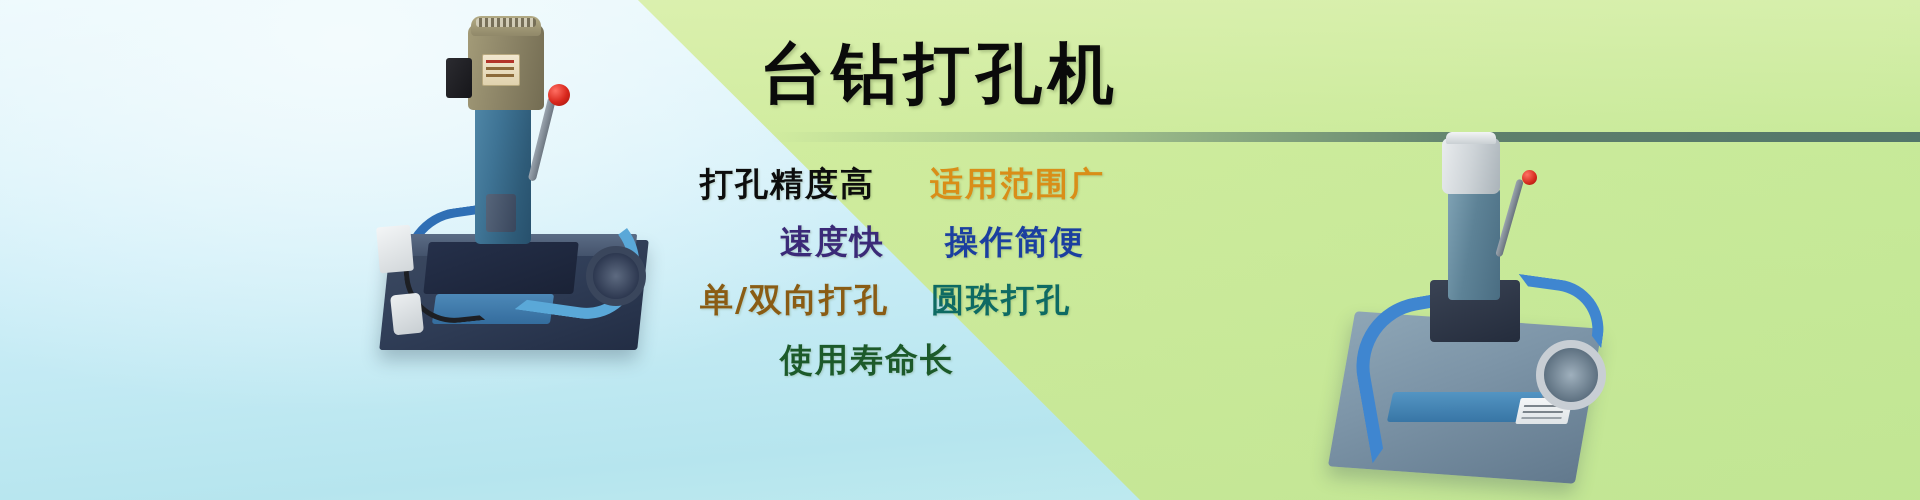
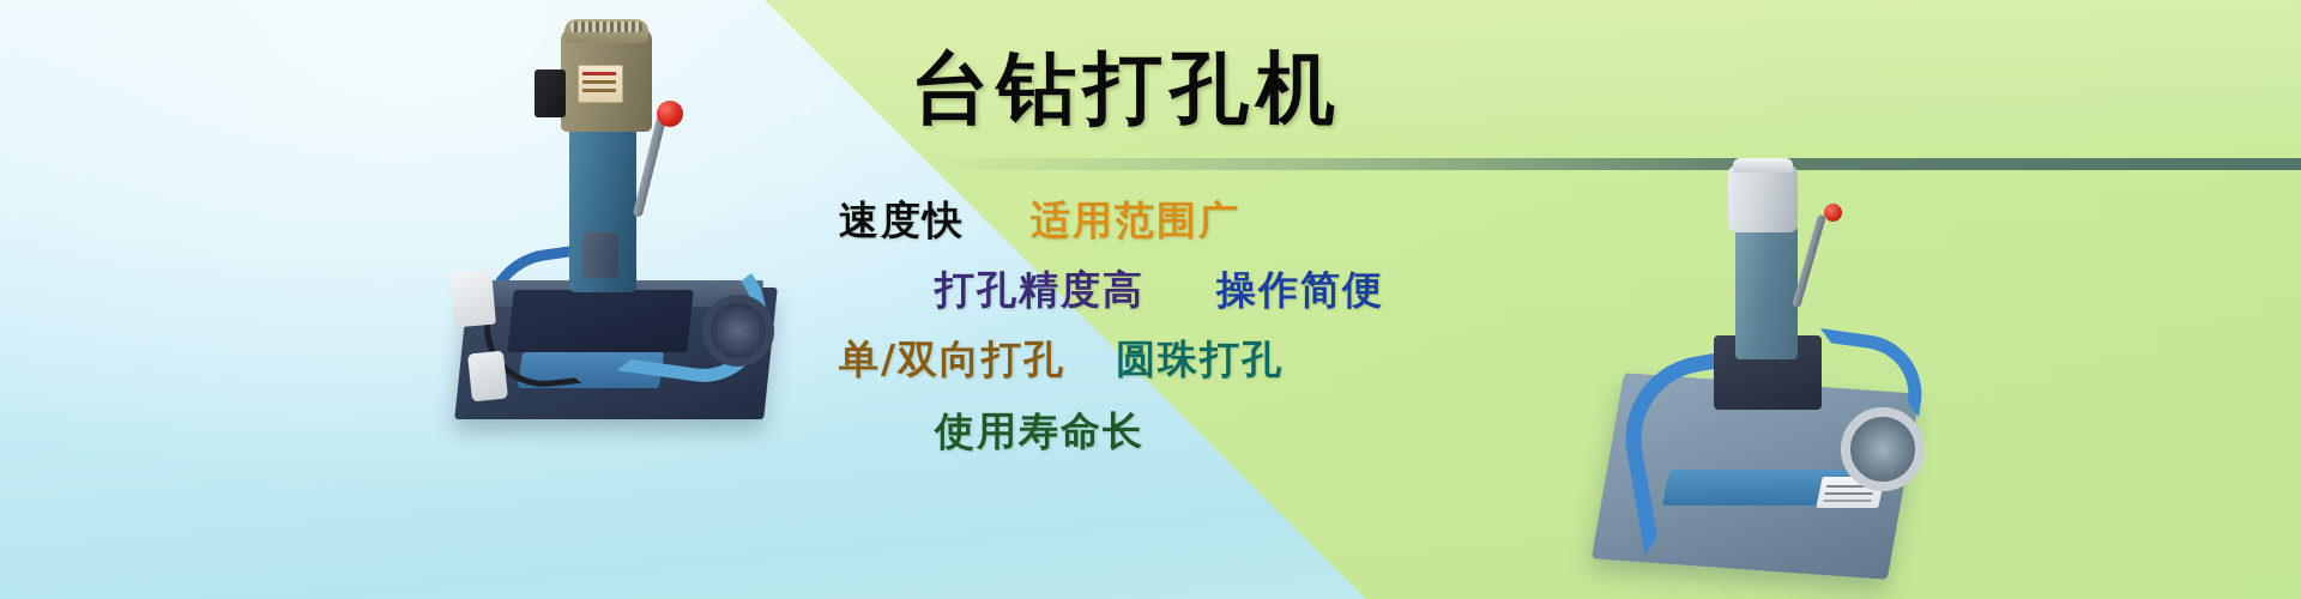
  台钻打孔机
- 打孔精度高
+ 速度快
  适用范围广
- 速度快
+ 打孔精度高
  操作简便
  单/双向打孔
  圆珠打孔
  使用寿命长
